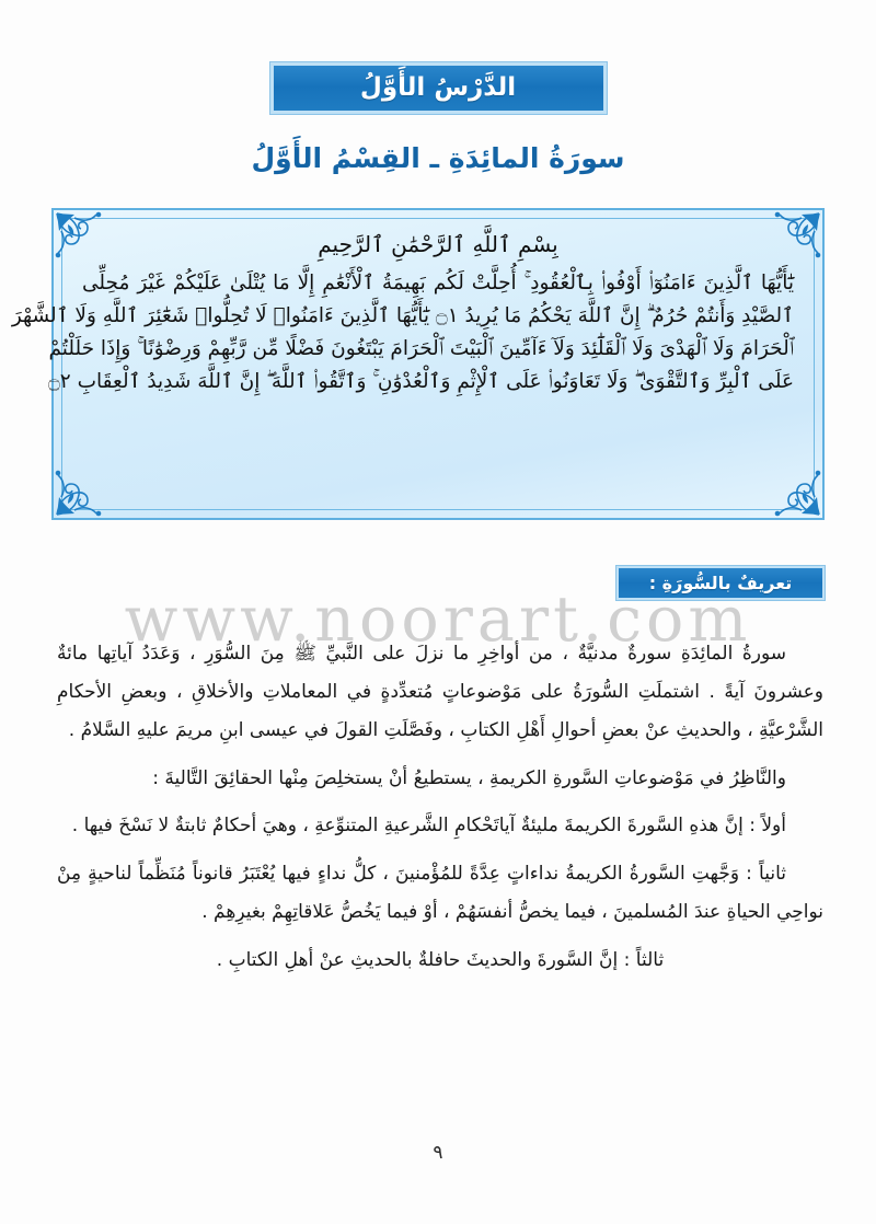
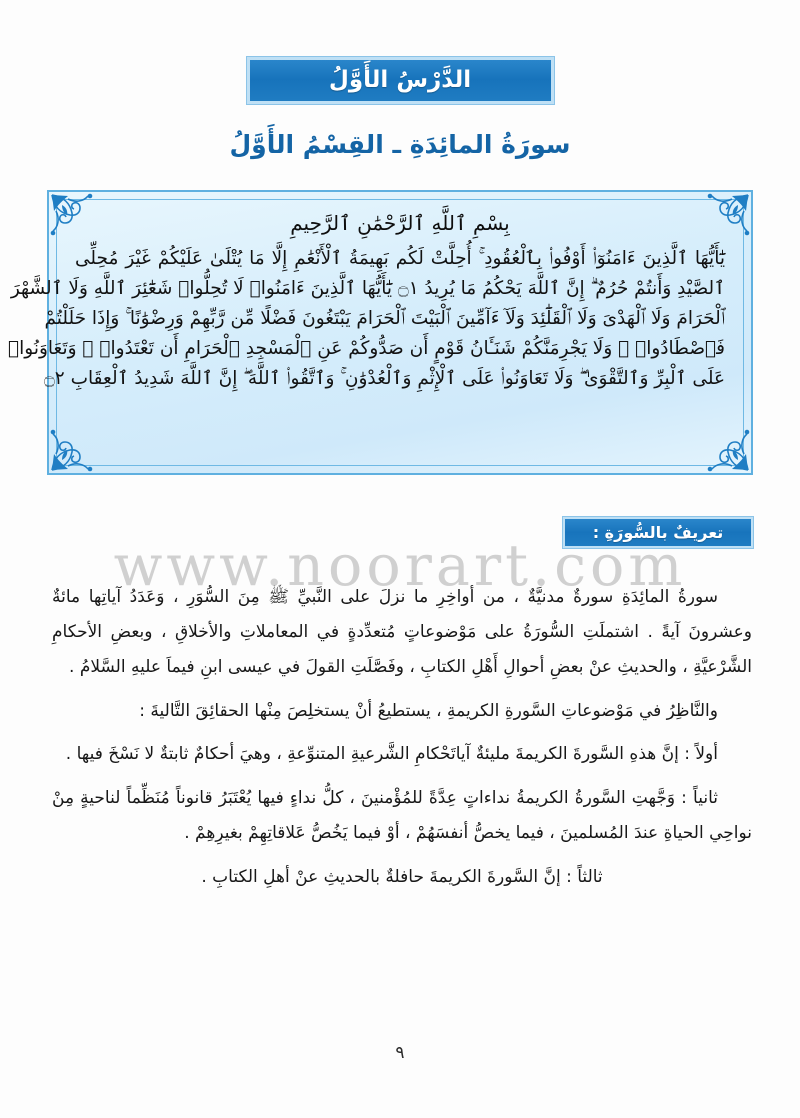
  الدَّرْسُ الأَوَّلُ
  سورَةُ المائِدَةِ ـ القِسْمُ الأَوَّلُ
  بِسْمِ ٱللَّهِ ٱلرَّحْمَٰنِ ٱلرَّحِيمِ
  يَٰٓأَيُّهَا ٱلَّذِينَ ءَامَنُوٓا۟ أَوْفُوا۟ بِٱلْعُقُودِ ۚ أُحِلَّتْ لَكُم بَهِيمَةُ ٱلْأَنْعَٰمِ إِلَّا مَا يُتْلَىٰ عَلَيْكُمْ غَيْرَ مُحِلِّى
  ٱلصَّيْدِ وَأَنتُمْ حُرُمٌ ۗ إِنَّ ٱللَّهَ يَحْكُمُ مَا يُرِيدُ ۝١ يَٰٓأَيُّهَا ٱلَّذِينَ ءَامَنُوا۟ لَا تُحِلُّوا۟ شَعَٰٓئِرَ ٱللَّهِ وَلَا ٱلشَّهْرَ
  ٱلْحَرَامَ وَلَا ٱلْهَدْىَ وَلَا ٱلْقَلَٰٓئِدَ وَلَآ ءَآمِّينَ ٱلْبَيْتَ ٱلْحَرَامَ يَبْتَغُونَ فَضْلًا مِّن رَّبِّهِمْ وَرِضْوَٰنًا ۚ وَإِذَا حَلَلْتُمْ
+ فَٱصْطَادُوا۟ ۚ وَلَا يَجْرِمَنَّكُمْ شَنَـَٔانُ قَوْمٍ أَن صَدُّوكُمْ عَنِ ٱلْمَسْجِدِ ٱلْحَرَامِ أَن تَعْتَدُوا۟ ۘ وَتَعَاوَنُوا۟
  عَلَى ٱلْبِرِّ وَٱلتَّقْوَىٰ ۖ وَلَا تَعَاوَنُوا۟ عَلَى ٱلْإِثْمِ وَٱلْعُدْوَٰنِ ۚ وَٱتَّقُوا۟ ٱللَّهَ ۖ إِنَّ ٱللَّهَ شَدِيدُ ٱلْعِقَابِ ۝٢
  تعريفٌ بالسُّورَةِ :
  www.noorart.com
- سورةُ المائِدَةِ سورةٌ مدنيَّةٌ ، من أواخِرِ ما نزلَ على النَّبيِّ ﷺ مِنَ السُّوَرِ ، وَعَدَدُ آياتِها مائةٌ وعشرونَ آيةً . اشتملَتِ السُّورَةُ على مَوْضوعاتٍ مُتعدِّدةٍ في المعاملاتِ والأخلاقِ ، وبعضِ الأحكامِ الشَّرْعيَّةِ ، والحديثِ عنْ بعضِ أحوالِ أَهْلِ الكتابِ ، وفَصَّلَتِ القولَ في عيسى ابنِ مريمَ عليهِ السَّلامُ .
+ سورةُ المائِدَةِ سورةٌ مدنيَّةٌ ، من أواخِرِ ما نزلَ على النَّبيِّ ﷺ مِنَ السُّوَرِ ، وَعَدَدُ آياتِها مائةٌ وعشرونَ آيةً . اشتملَتِ السُّورَةُ على مَوْضوعاتٍ مُتعدِّدةٍ في المعاملاتِ والأخلاقِ ، وبعضِ الأحكامِ الشَّرْعيَّةِ ، والحديثِ عنْ بعضِ أحوالِ أَهْلِ الكتابِ ، وفَصَّلَتِ القولَ في عيسى ابنِ فيماَ عليهِ السَّلامُ .
  والنَّاظِرُ في مَوْضوعاتِ السَّورةِ الكريمةِ ، يستطيعُ أنْ يستخلِصَ مِنْها الحقائِقَ التَّاليةَ :
  أولاً : إنَّ هذهِ السَّورةَ الكريمةَ مليئةٌ آياتَحْكامِ الشَّرعيةِ المتنوِّعةِ ، وهيَ أحكامٌ ثابتةٌ لا نَسْخَ فيها .
  ثانياً : وَجَّهتِ السَّورةُ الكريمةُ نداءاتٍ عِدَّةً للمُؤْمنينَ ، كلُّ نداءٍ فيها يُعْتَبَرُ قانوناً مُنَظِّماً لناحيةٍ مِنْ نواحِي الحياةِ عندَ المُسلمينَ ، فيما يخصُّ أنفسَهُمْ ، أوْ فيما يَخُصُّ عَلاقاتِهِمْ بغيرِهِمْ .
- ثالثاً : إنَّ السَّورةَ والحديثَ حافلةٌ بالحديثِ عنْ أهلِ الكتابِ .
+ ثالثاً : إنَّ السَّورةَ الكريمةَ حافلةٌ بالحديثِ عنْ أهلِ الكتابِ .
  ٩
